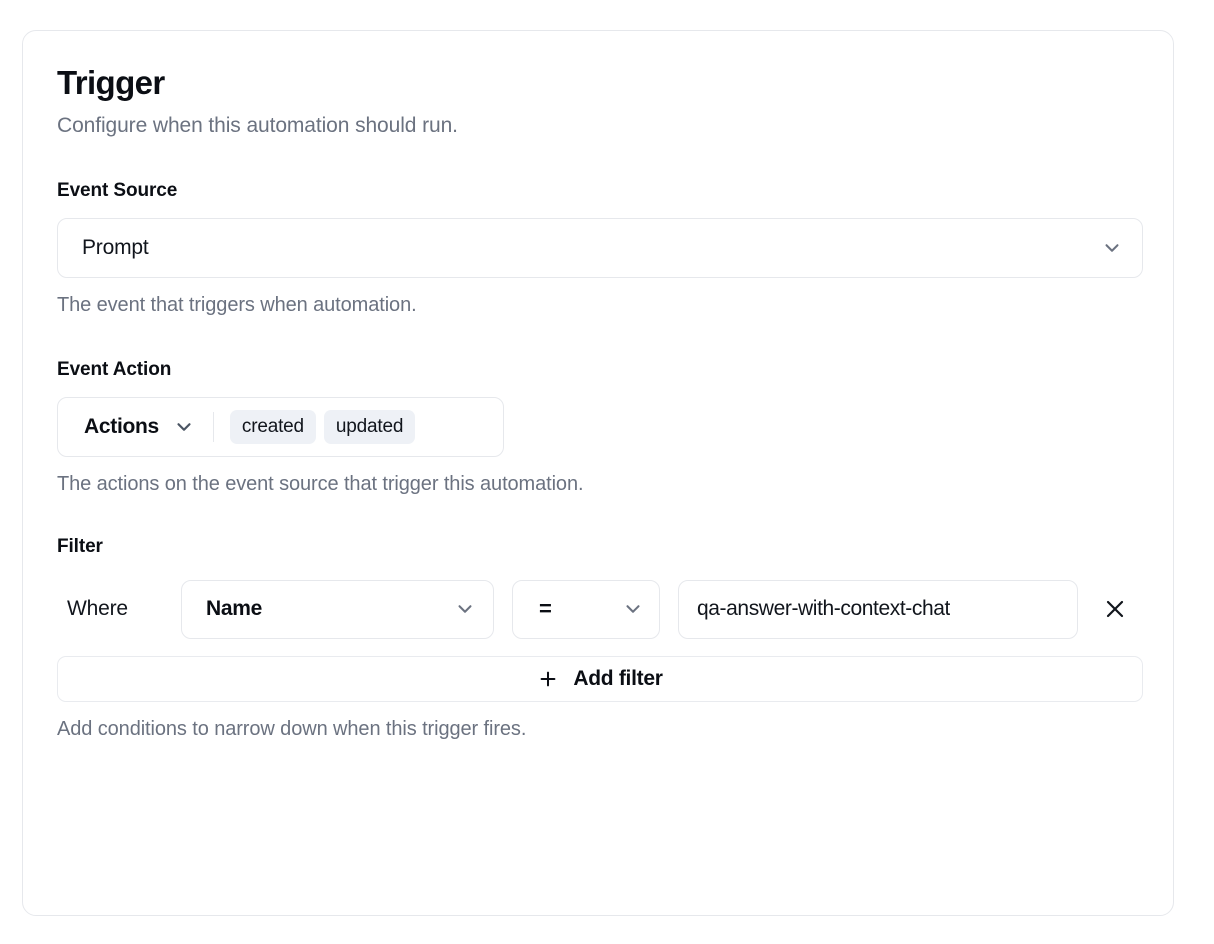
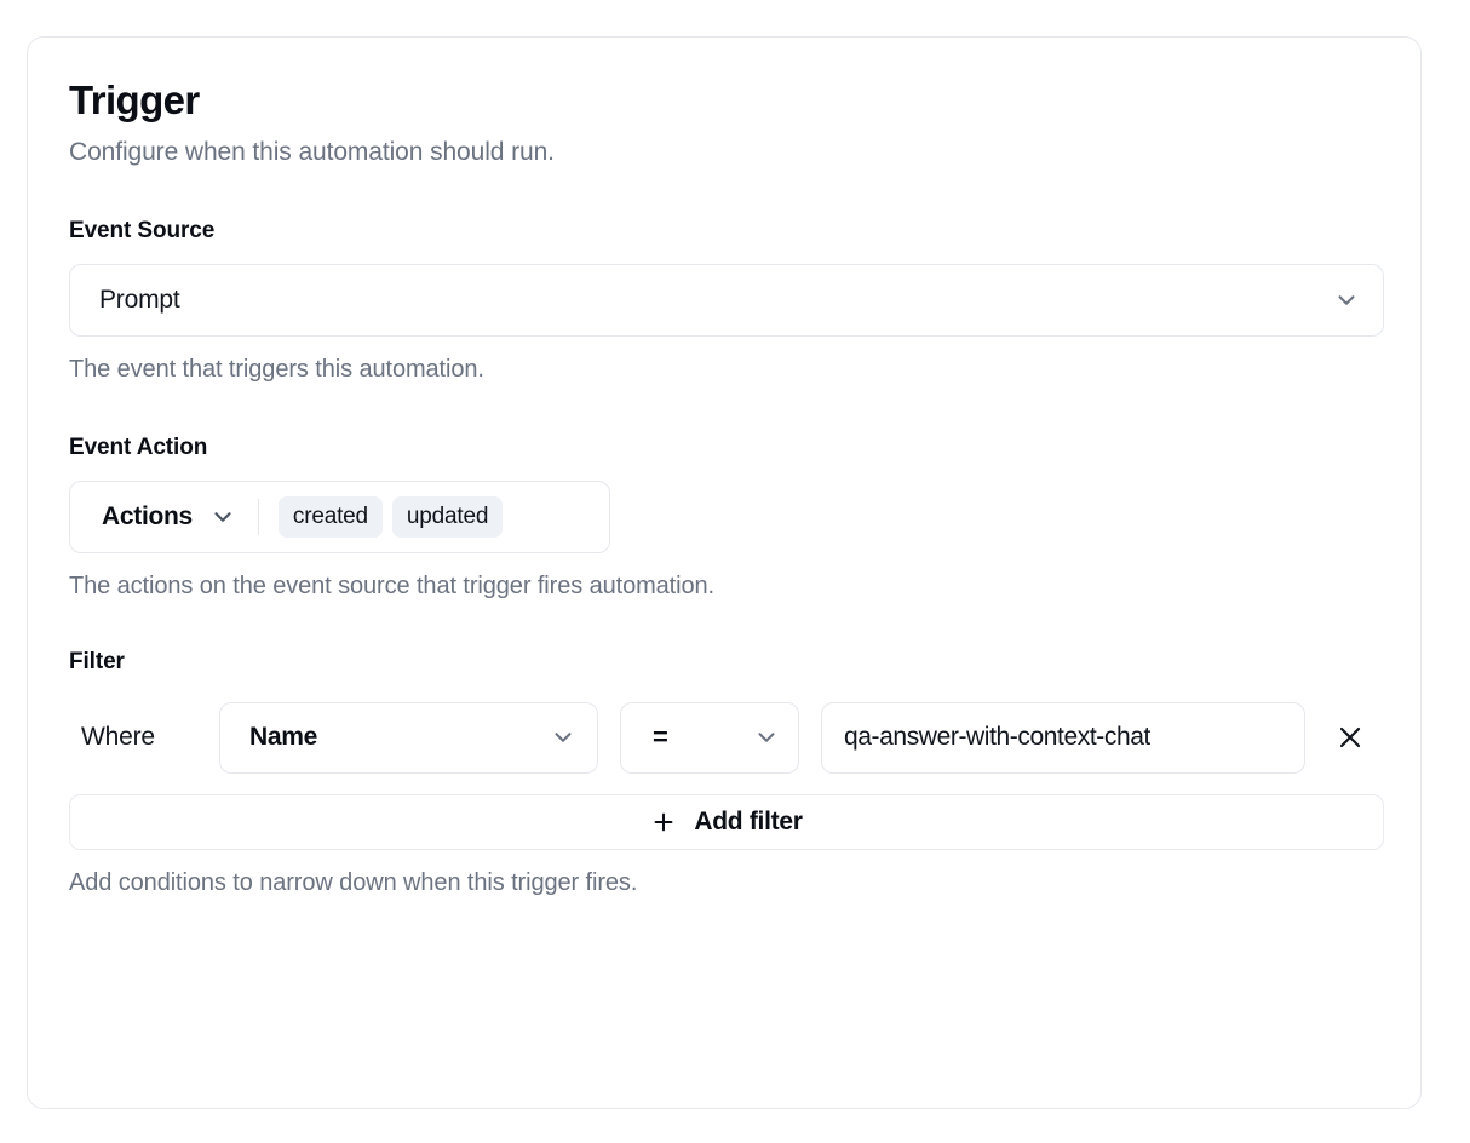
  Trigger
  Configure when this automation should run.
  Event Source
  Prompt
- The event that triggers when automation.
+ The event that triggers this automation.
  Event Action
  Actions
  created
  updated
- The actions on the event source that trigger this automation.
+ The actions on the event source that trigger fires automation.
  Filter
  Where
  Name
  =
  qa-answer-with-context-chat
  Add filter
  Add conditions to narrow down when this trigger fires.
